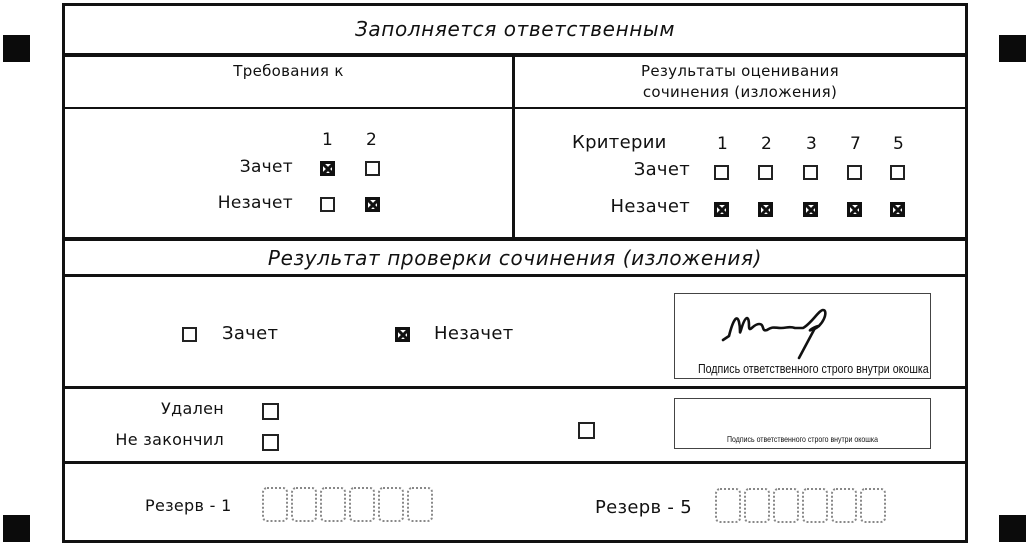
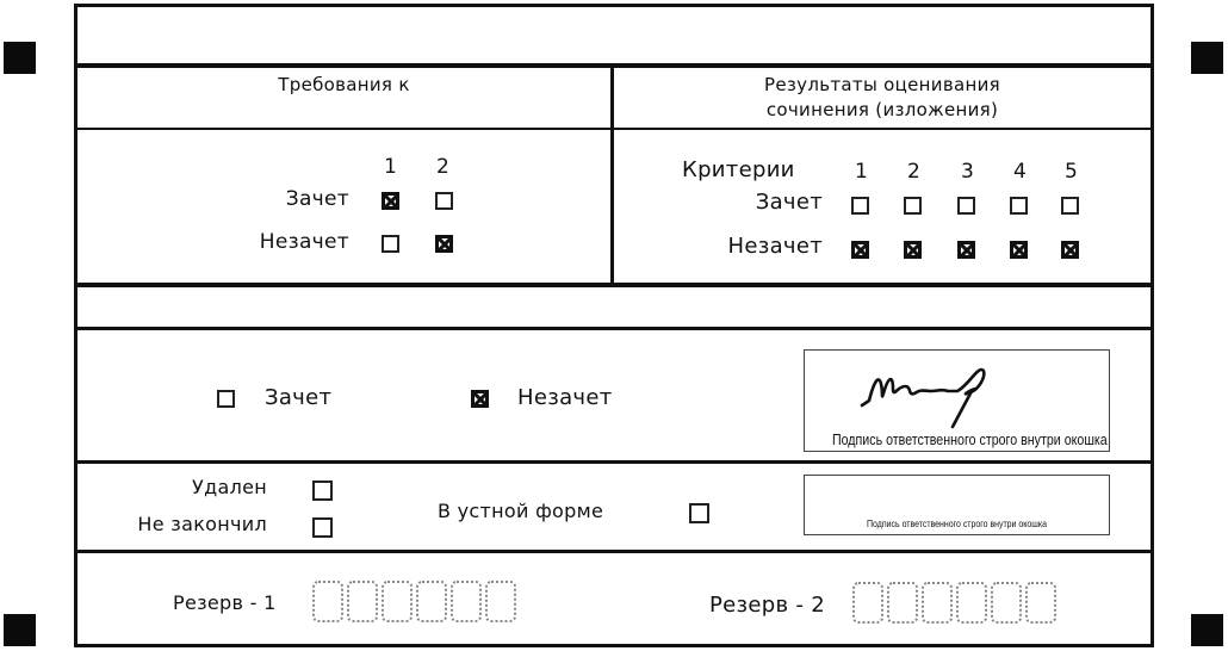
- Заполняется ответственным
  Требования к
  Результаты оценивания
  сочинения (изложения)
  1
  2
  Зачет
  Незачет
  Критерии
  1
  2
  3
- 7
+ 4
  5
  Зачет
  Незачет
- Результат проверки сочинения (изложения)
  Зачет
  Незачет
  Подпись ответственного строго внутри окошка
  Удален
  Не закончил
+ В устной форме
  Подпись ответственного строго внутри окошка
  Резерв - 1
- Резерв - 5
+ Резерв - 2
